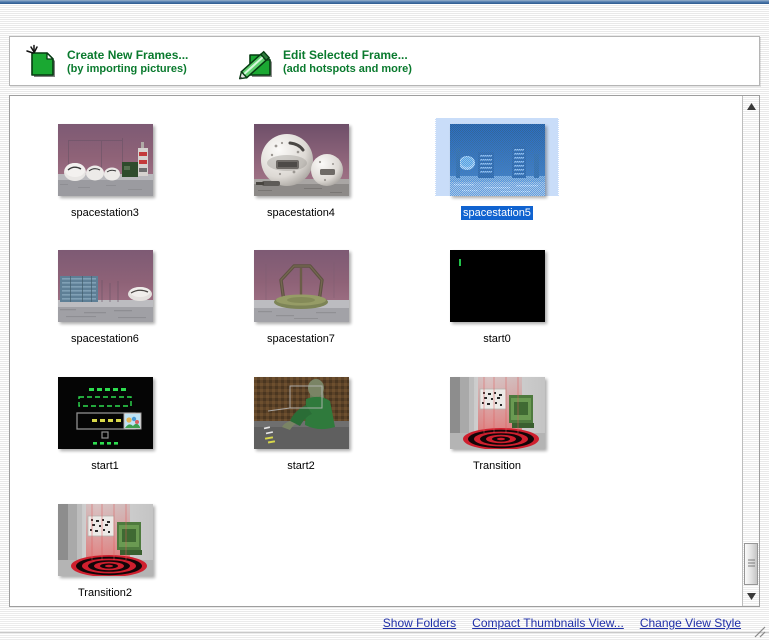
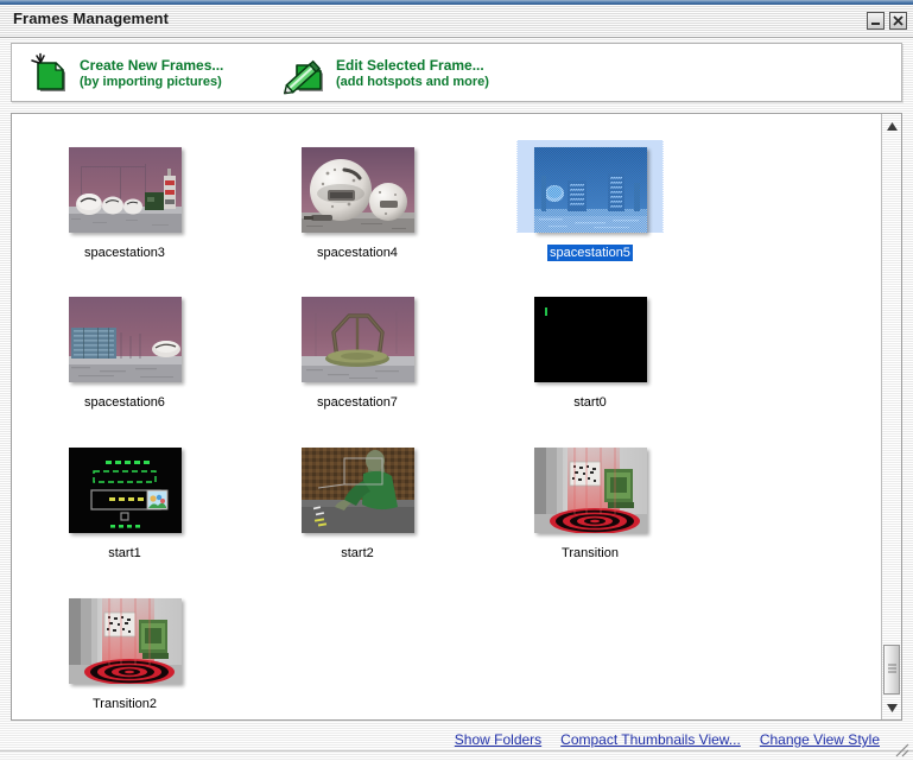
+ Frames Management
  Create New Frames...
  (by importing pictures)
  Edit Selected Frame...
  (add hotspots and more)
  spacestation3
  spacestation4
  spacestation5
  spacestation6
  spacestation7
  start0
  start1
  start2
  Transition
  Transition2
  Show Folders
  Compact Thumbnails View...
  Change View Style
